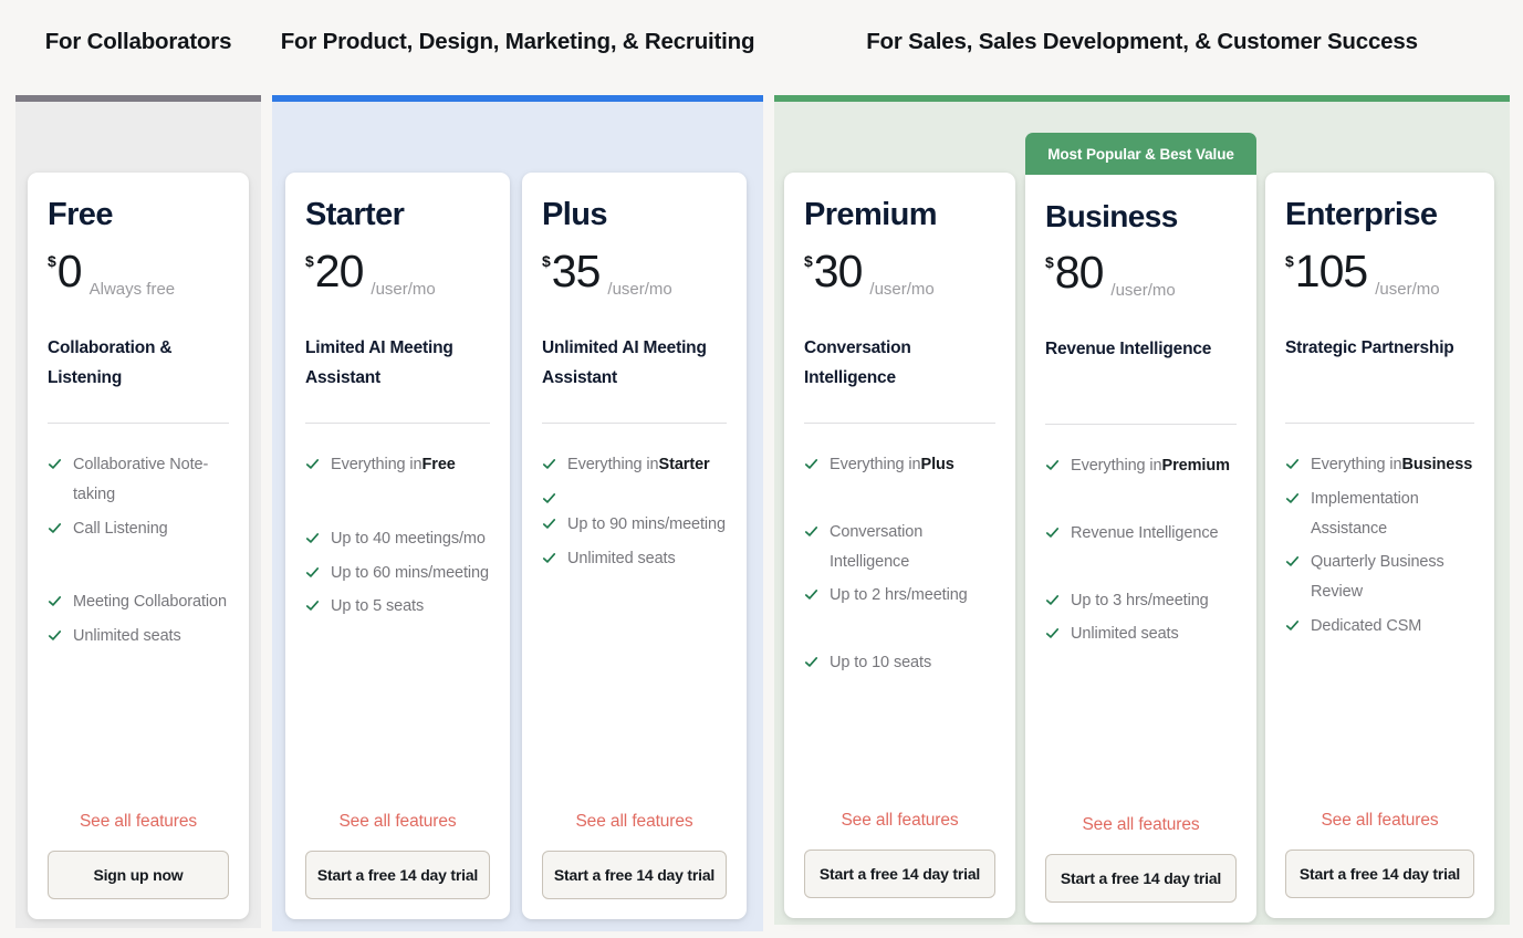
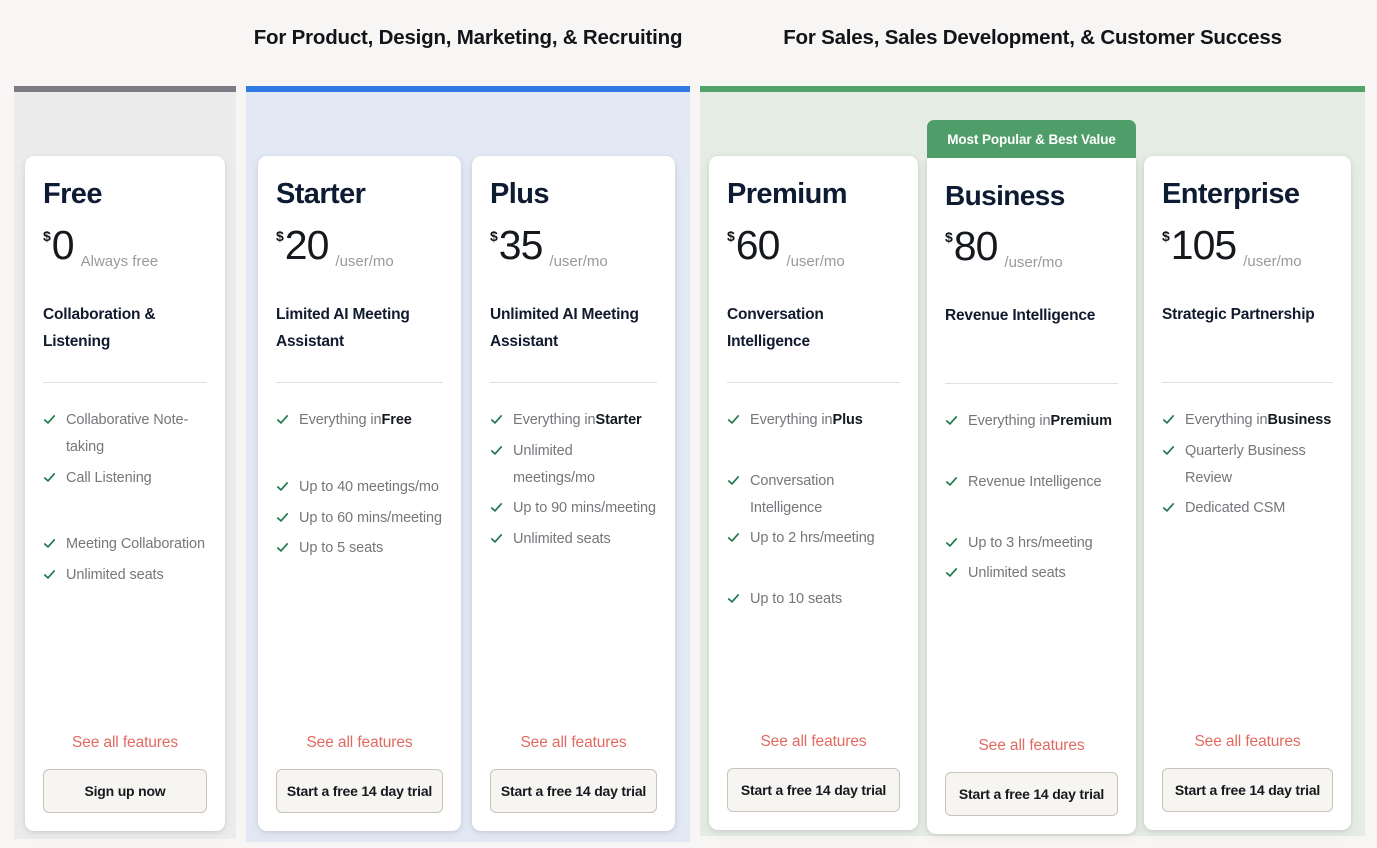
- For Collaborators
  For Product, Design, Marketing, & Recruiting
  For Sales, Sales Development, & Customer Success
  Most Popular & Best Value
  Free
  $
  0
  Always free
  Collaboration & Listening
  Collaborative Note-taking
  Call Listening
  Meeting Collaboration
  Unlimited seats
  See all features
  Sign up now
  Starter
  $
  20
  /user/mo
  Limited AI Meeting Assistant
  Everything in
  Free
  Up to 40 meetings/mo
  Up to 60 mins/meeting
  Up to 5 seats
  See all features
  Start a free 14 day trial
  Plus
  $
  35
  /user/mo
  Unlimited AI Meeting Assistant
  Everything in
  Starter
+ Unlimited meetings/mo
  Up to 90 mins/meeting
  Unlimited seats
  See all features
  Start a free 14 day trial
  Premium
  $
- 30
+ 60
  /user/mo
  Conversation Intelligence
  Everything in
  Plus
  Conversation Intelligence
  Up to 2 hrs/meeting
  Up to 10 seats
  See all features
  Start a free 14 day trial
  Business
  $
  80
  /user/mo
  Revenue Intelligence
  Everything in
  Premium
  Revenue Intelligence
  Up to 3 hrs/meeting
  Unlimited seats
  See all features
  Start a free 14 day trial
  Enterprise
  $
  105
  /user/mo
  Strategic Partnership
  Everything in
  Business
- Implementation Assistance
  Quarterly Business Review
  Dedicated CSM
  See all features
  Start a free 14 day trial
